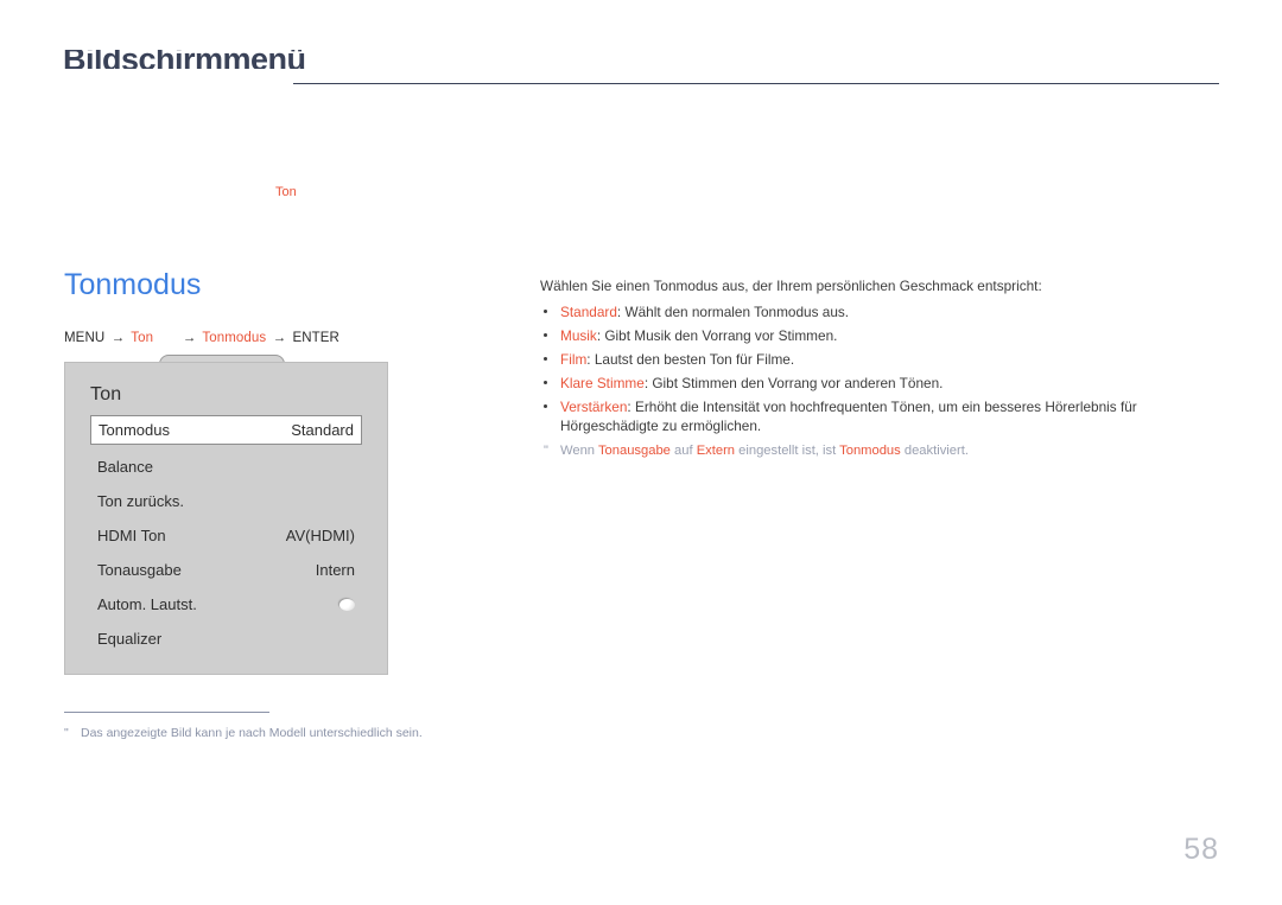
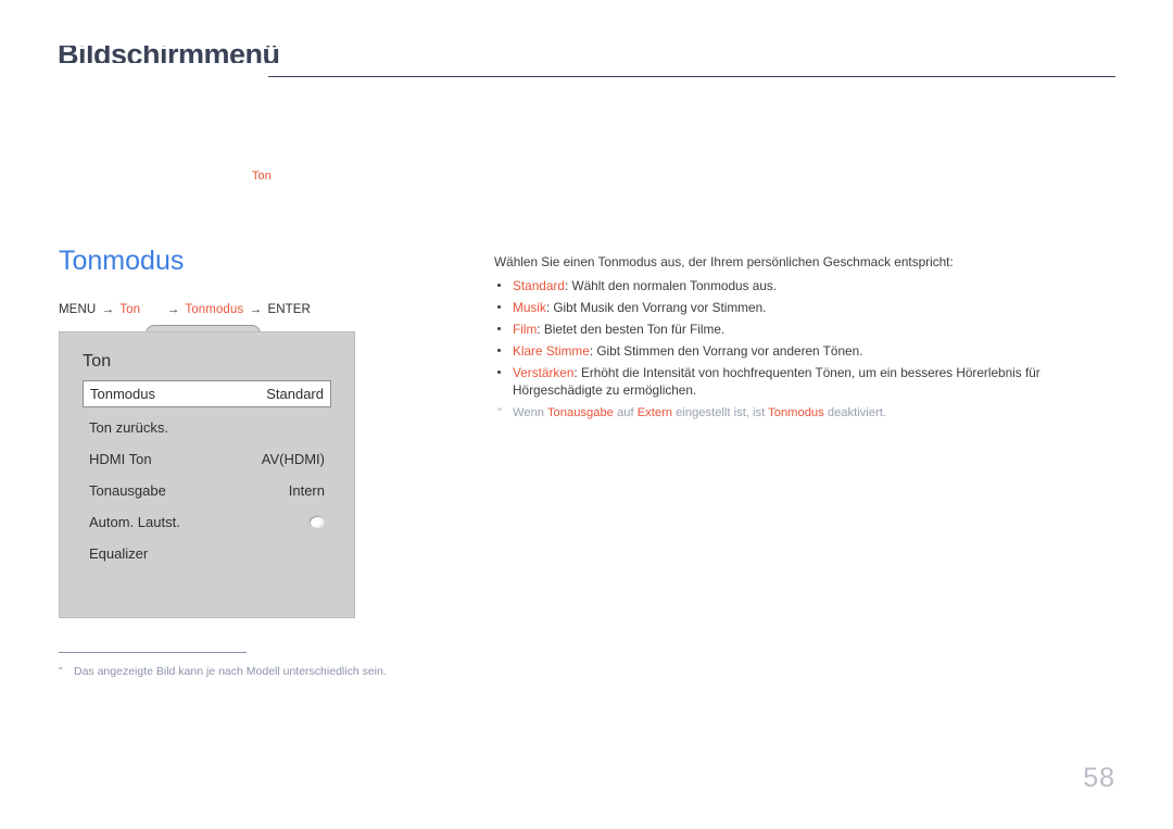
  Bildschirmmenü
  Ton
  Tonmodus
  MENU → Ton → Tonmodus → ENTER
  Ton
  Tonmodus
  Standard
- Balance
  Ton zurücks.
  HDMI Ton
  AV(HDMI)
  Tonausgabe
  Intern
  Autom. Lautst.
  Equalizer
  " Das angezeigte Bild kann je nach Modell unterschiedlich sein.
  Wählen Sie einen Tonmodus aus, der Ihrem persönlichen Geschmack entspricht:
  Standard: Wählt den normalen Tonmodus aus.
  Musik: Gibt Musik den Vorrang vor Stimmen.
- Film: Lautst den besten Ton für Filme.
+ Film: Bietet den besten Ton für Filme.
  Klare Stimme: Gibt Stimmen den Vorrang vor anderen Tönen.
  Verstärken: Erhöht die Intensität von hochfrequenten Tönen, um ein besseres Hörerlebnis für Hörgeschädigte zu ermöglichen.
  "
  Wenn Tonausgabe auf Extern eingestellt ist, ist Tonmodus deaktiviert.
  58
